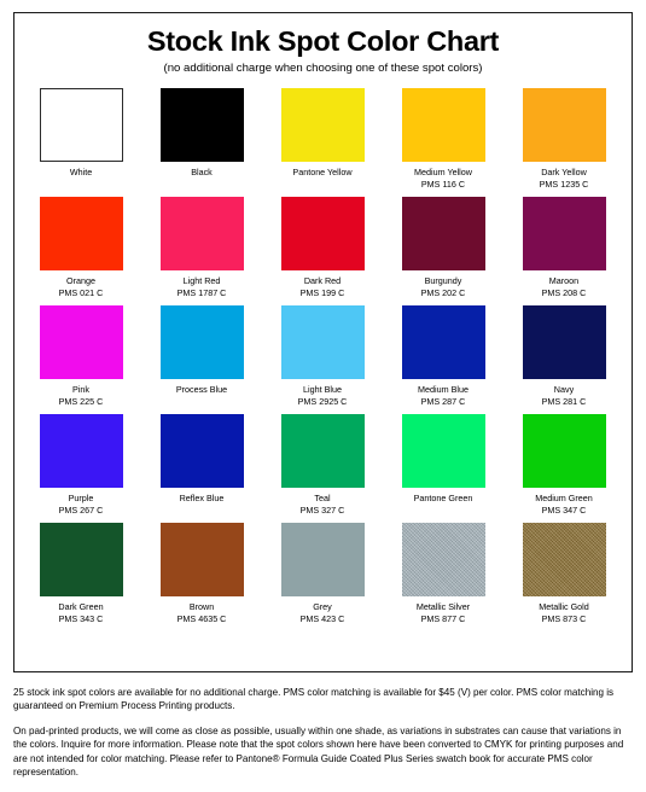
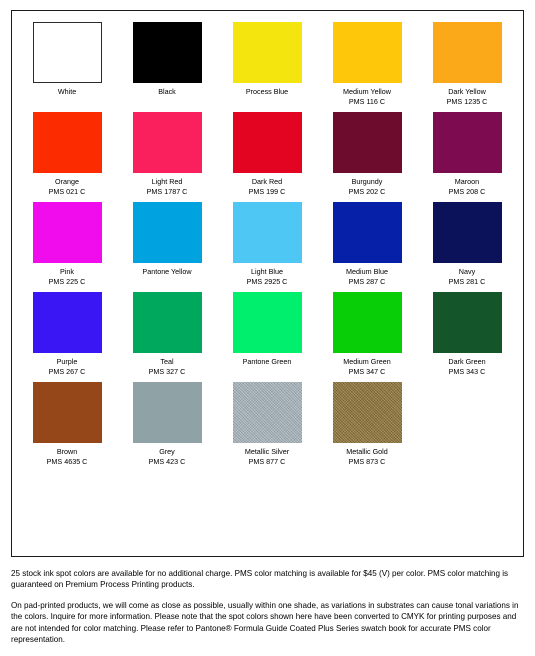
- Stock Ink Spot Color Chart
- (no additional charge when choosing one of these spot colors)
  White
  Black
- Pantone Yellow
+ Process Blue
  Medium Yellow
  PMS 116 C
  Dark Yellow
  PMS 1235 C
  Orange
  PMS 021 C
  Light Red
  PMS 1787 C
  Dark Red
  PMS 199 C
  Burgundy
  PMS 202 C
  Maroon
  PMS 208 C
  Pink
  PMS 225 C
- Process Blue
+ Pantone Yellow
  Light Blue
  PMS 2925 C
  Medium Blue
  PMS 287 C
  Navy
  PMS 281 C
  Purple
  PMS 267 C
- Reflex Blue
  Teal
  PMS 327 C
  Pantone Green
  Medium Green
  PMS 347 C
  Dark Green
  PMS 343 C
  Brown
  PMS 4635 C
  Grey
  PMS 423 C
  Metallic Silver
  PMS 877 C
  Metallic Gold
  PMS 873 C
  25 stock ink spot colors are available for no additional charge. PMS color matching is available for $45 (V) per color. PMS color matching is guaranteed on Premium Process Printing products.
- On pad-printed products, we will come as close as possible, usually within one shade, as variations in substrates can cause that variations in the colors. Inquire for more information. Please note that the spot colors shown here have been converted to CMYK for printing purposes and are not intended for color matching. Please refer to Pantone® Formula Guide Coated Plus Series swatch book for accurate PMS color representation.
+ On pad-printed products, we will come as close as possible, usually within one shade, as variations in substrates can cause tonal variations in the colors. Inquire for more information. Please note that the spot colors shown here have been converted to CMYK for printing purposes and are not intended for color matching. Please refer to Pantone® Formula Guide Coated Plus Series swatch book for accurate PMS color representation.
